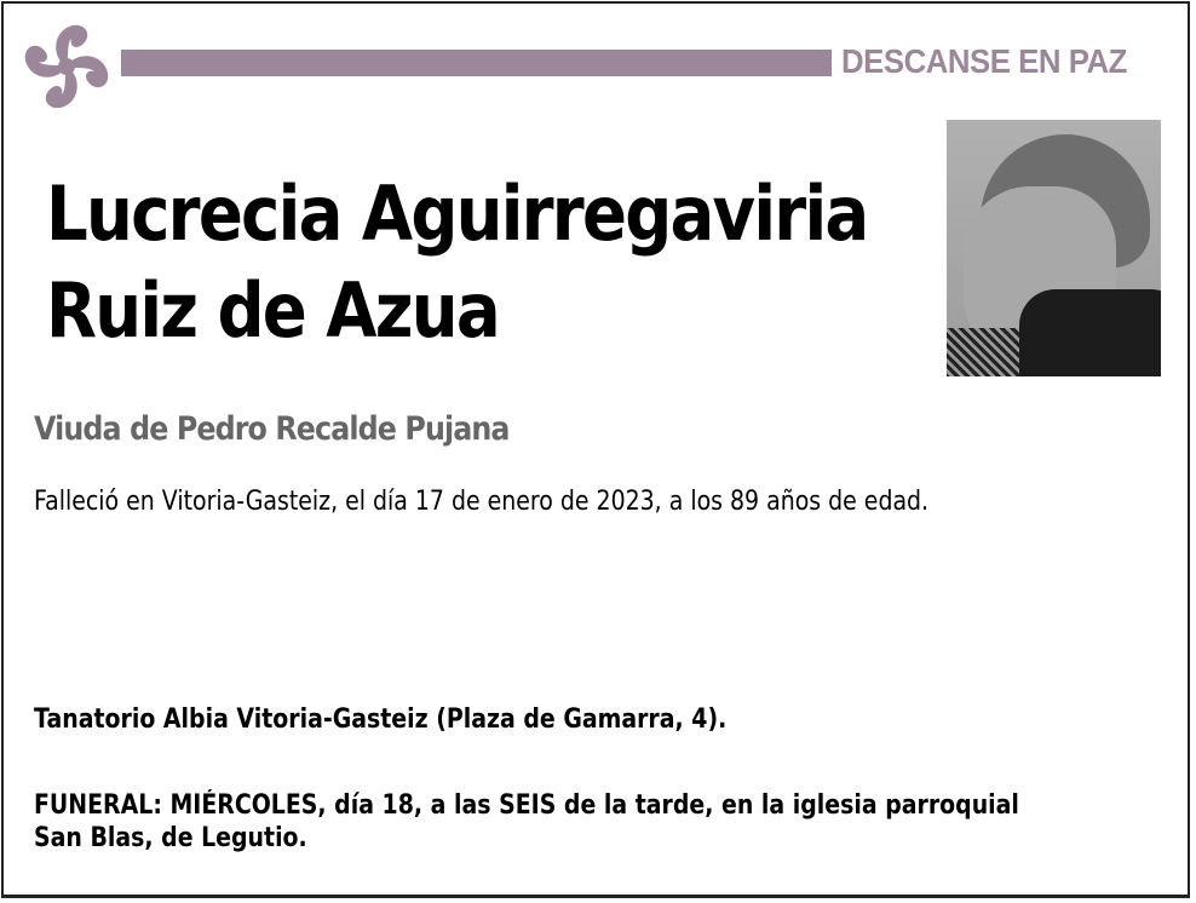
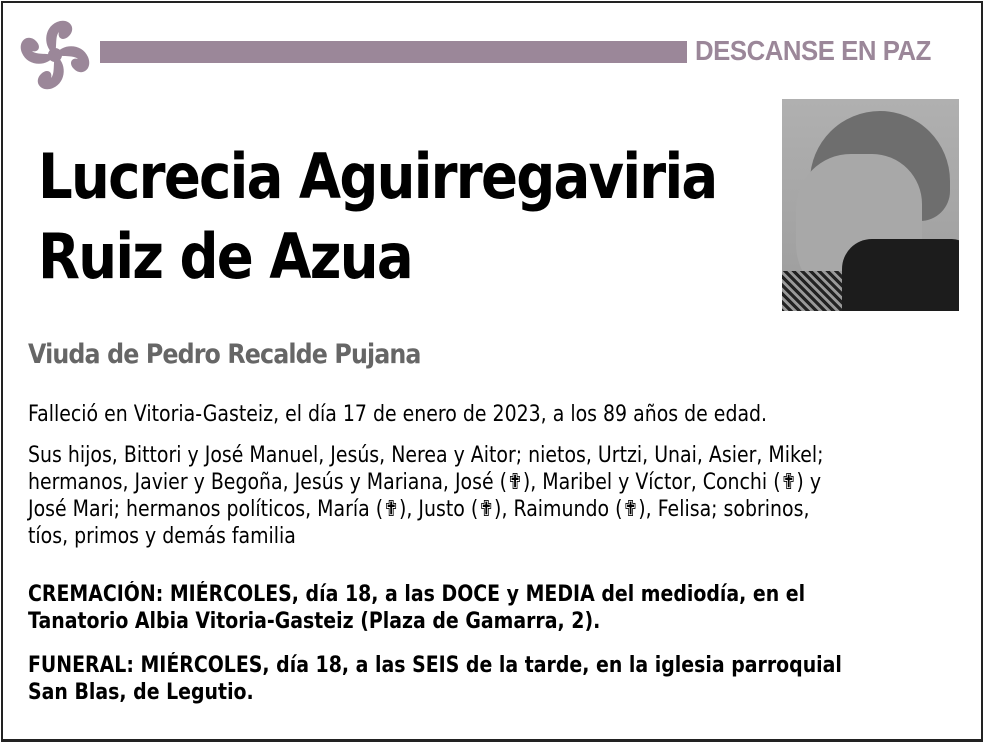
  DESCANSE EN PAZ
  Lucrecia Aguirregaviria
  Ruiz de Azua
  Viuda de Pedro Recalde Pujana
  Falleció en Vitoria-Gasteiz, el día 17 de enero de 2023, a los 89 años de edad.
+ Sus hijos, Bittori y José Manuel, Jesús, Nerea y Aitor; nietos, Urtzi, Unai, Asier, Mikel;
+ hermanos, Javier y Begoña, Jesús y Mariana, José (✟), Maribel y Víctor, Conchi (✟) y
+ José Mari; hermanos políticos, María (✟), Justo (✟), Raimundo (✟), Felisa; sobrinos,
+ tíos, primos y demás familia
+ CREMACIÓN: MIÉRCOLES, día 18, a las DOCE y MEDIA del mediodía, en el
- Tanatorio Albia Vitoria-Gasteiz (Plaza de Gamarra, 4).
+ Tanatorio Albia Vitoria-Gasteiz (Plaza de Gamarra, 2).
  FUNERAL: MIÉRCOLES, día 18, a las SEIS de la tarde, en la iglesia parroquial
  San Blas, de Legutio.
